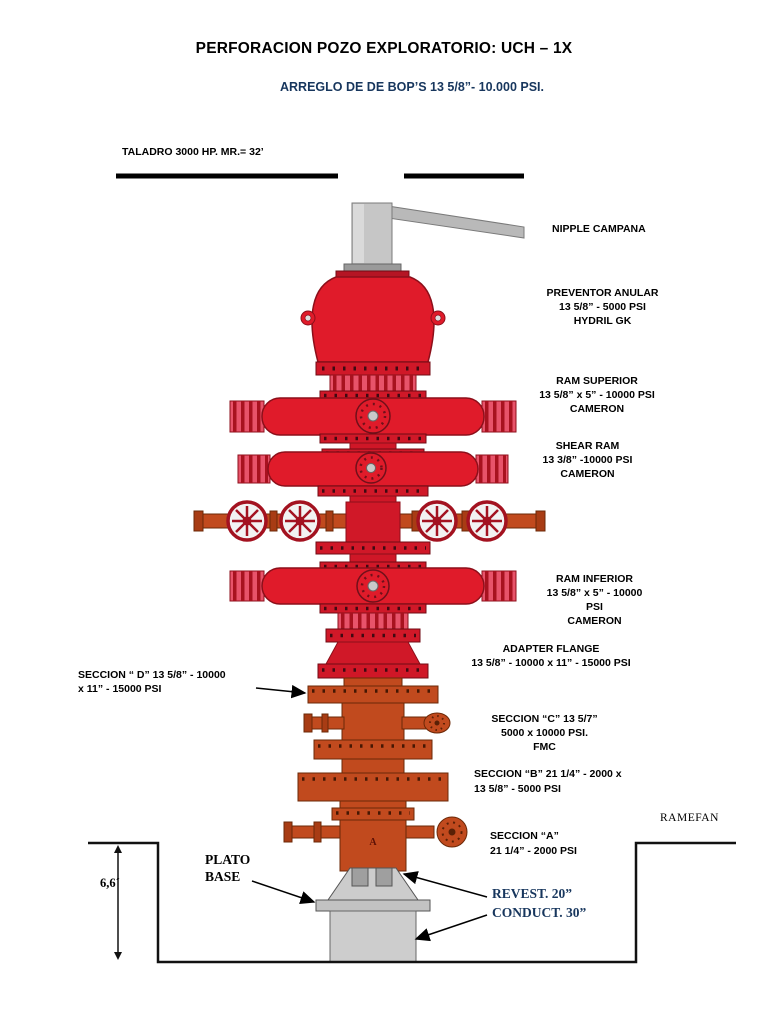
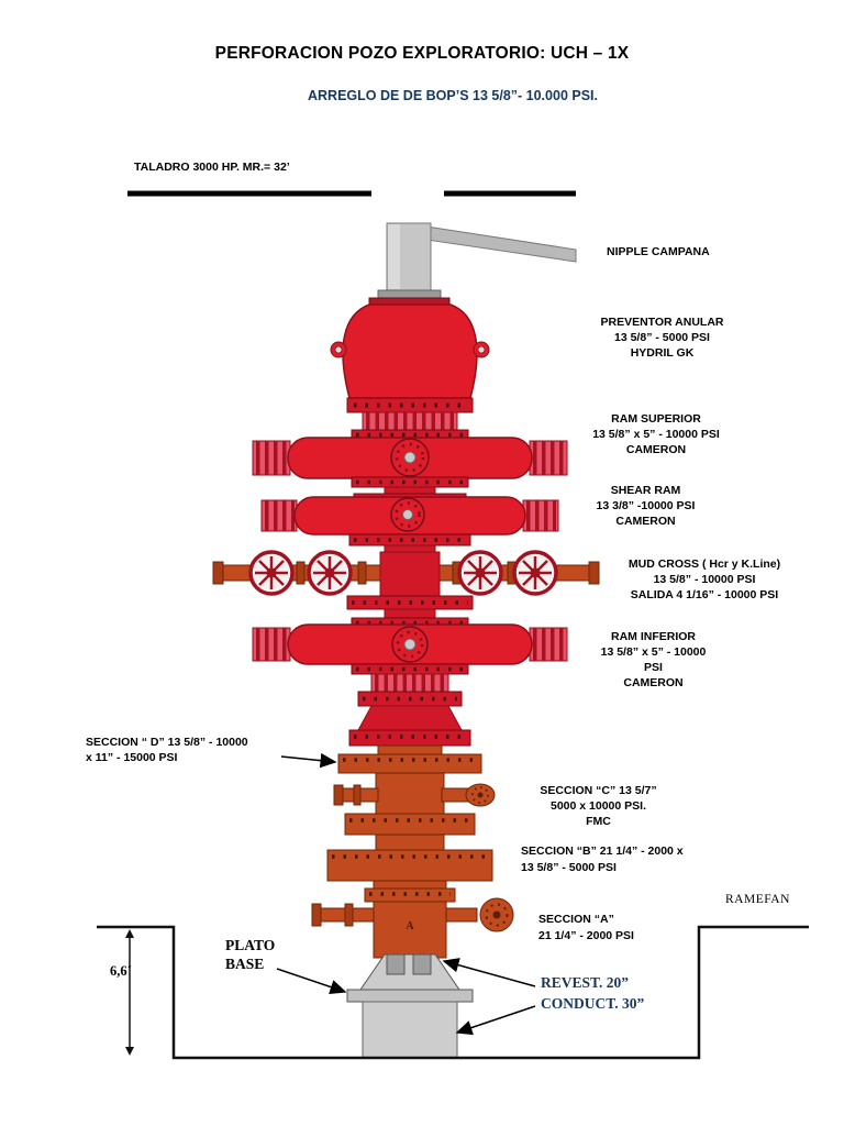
  PERFORACION POZO EXPLORATORIO: UCH – 1X
  ARREGLO DE DE BOP’S 13 5/8”- 10.000 PSI.
  TALADRO 3000 HP. MR.= 32’
  NIPPLE CAMPANA
  PREVENTOR ANULAR
  13 5/8” - 5000 PSI
  HYDRIL GK
  RAM SUPERIOR
  13 5/8” x 5” - 10000 PSI
  CAMERON
  SHEAR RAM
  13 3/8” -10000 PSI
  CAMERON
+ MUD CROSS ( Hcr y K.Line)
+ 13 5/8” - 10000 PSI
+ SALIDA 4 1/16” - 10000 PSI
  RAM INFERIOR
  13 5/8” x 5” - 10000
  PSI
  CAMERON
- ADAPTER FLANGE
- 13 5/8” - 10000 x 11” - 15000 PSI
  SECCION “ D” 13 5/8” - 10000
  x 11” - 15000 PSI
  SECCION “C” 13 5/7”
  5000 x 10000 PSI.
  FMC
  SECCION “B” 21 1/4” - 2000 x
  13 5/8” - 5000 PSI
  SECCION “A”
  21 1/4” - 2000 PSI
  PLATO
  BASE
  REVEST. 20”
  CONDUCT. 30”
  6,6´
  RAMEFAN
  A
